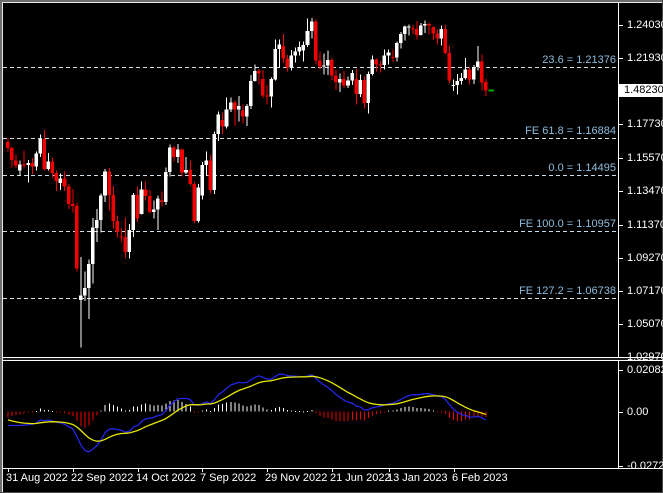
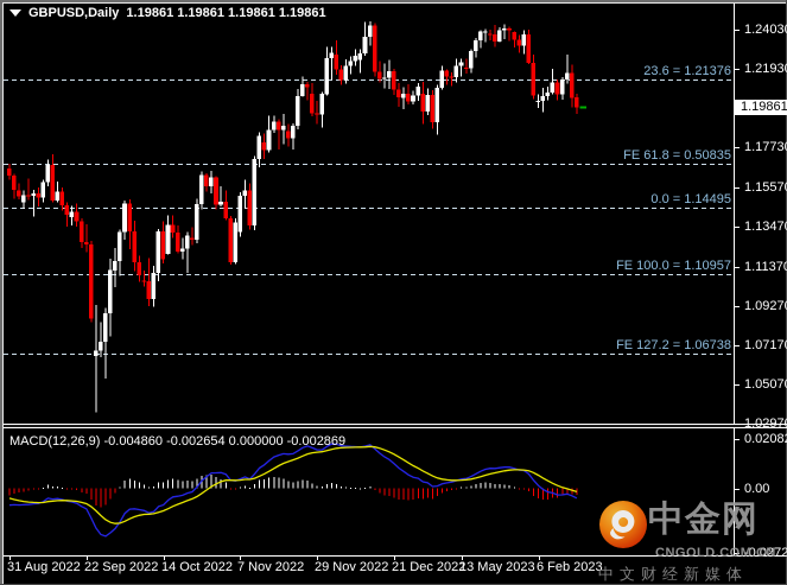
+ GBPUSD,Daily
+ 1.19861 1.19861 1.19861 1.19861
+ MACD(12,26,9) -0.004860 -0.002654 0.000000 -0.002869
  23.6 = 1.21376
- FE 61.8 = 1.16884
+ FE 61.8 = 0.50835
  0.0 = 1.14495
  FE 100.0 = 1.10957
  FE 127.2 = 1.06738
  1.2403
  1.2193
  1.1773
  1.1557
  1.1347
  1.1137
  1.0927
  1.0717
  1.0507
  1.0297
  0.0208
  0.00
  -0.0272
  31 Aug 2022
  22 Sep 2022
  14 Oct 2022
- 7 Sep 2022
+ 7 Nov 2022
  29 Nov 2022
- 21 Jun 2022
+ 21 Dec 2022
- 13 Jan 2023
+ 13 May 2023
  6 Feb 2023
- 1.48230
+ 1.19861
+ 中金网
+ CNGOLD.COM.CN
+ 中文财经新媒体
